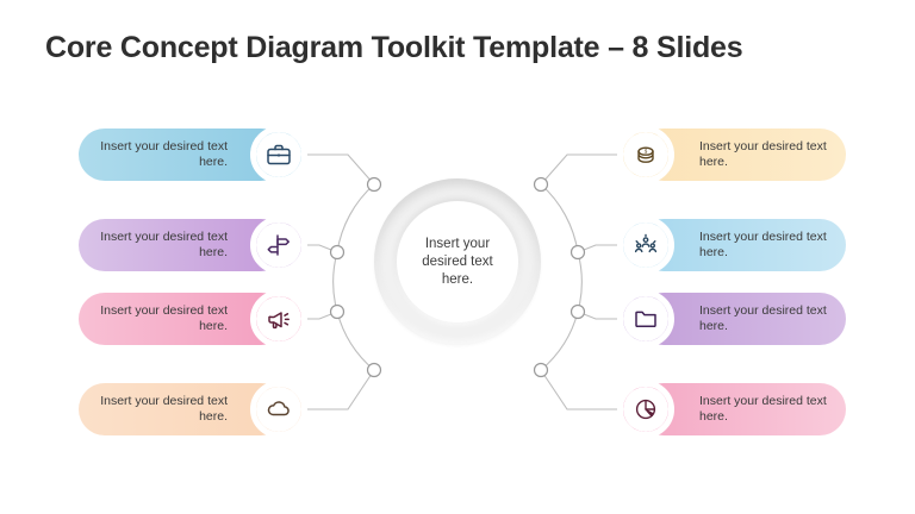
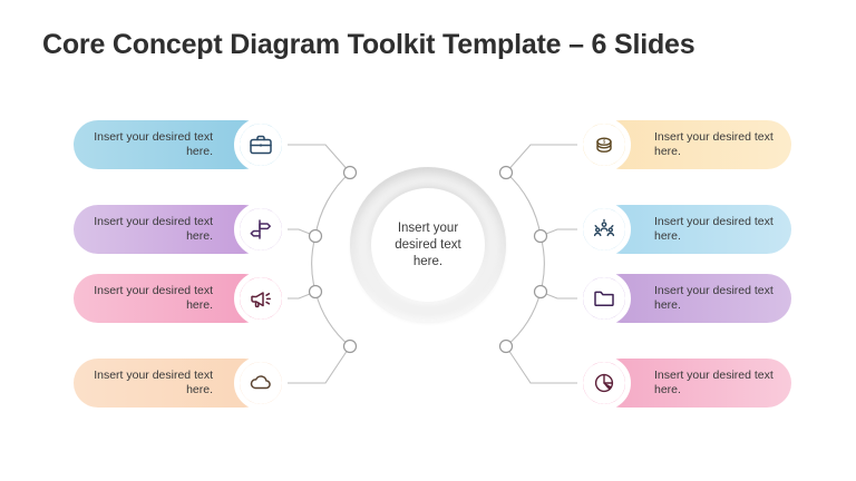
- Core Concept Diagram Toolkit Template – 8 Slides
+ Core Concept Diagram Toolkit Template – 6 Slides
  Insert your desired text here.
  Insert your desired text here.
  Insert your desired text here.
  Insert your desired text here.
  Insert your desired text here.
  Insert your desired text here.
  Insert your desired text here.
  Insert your desired text here.
  Insert your desired text here.
